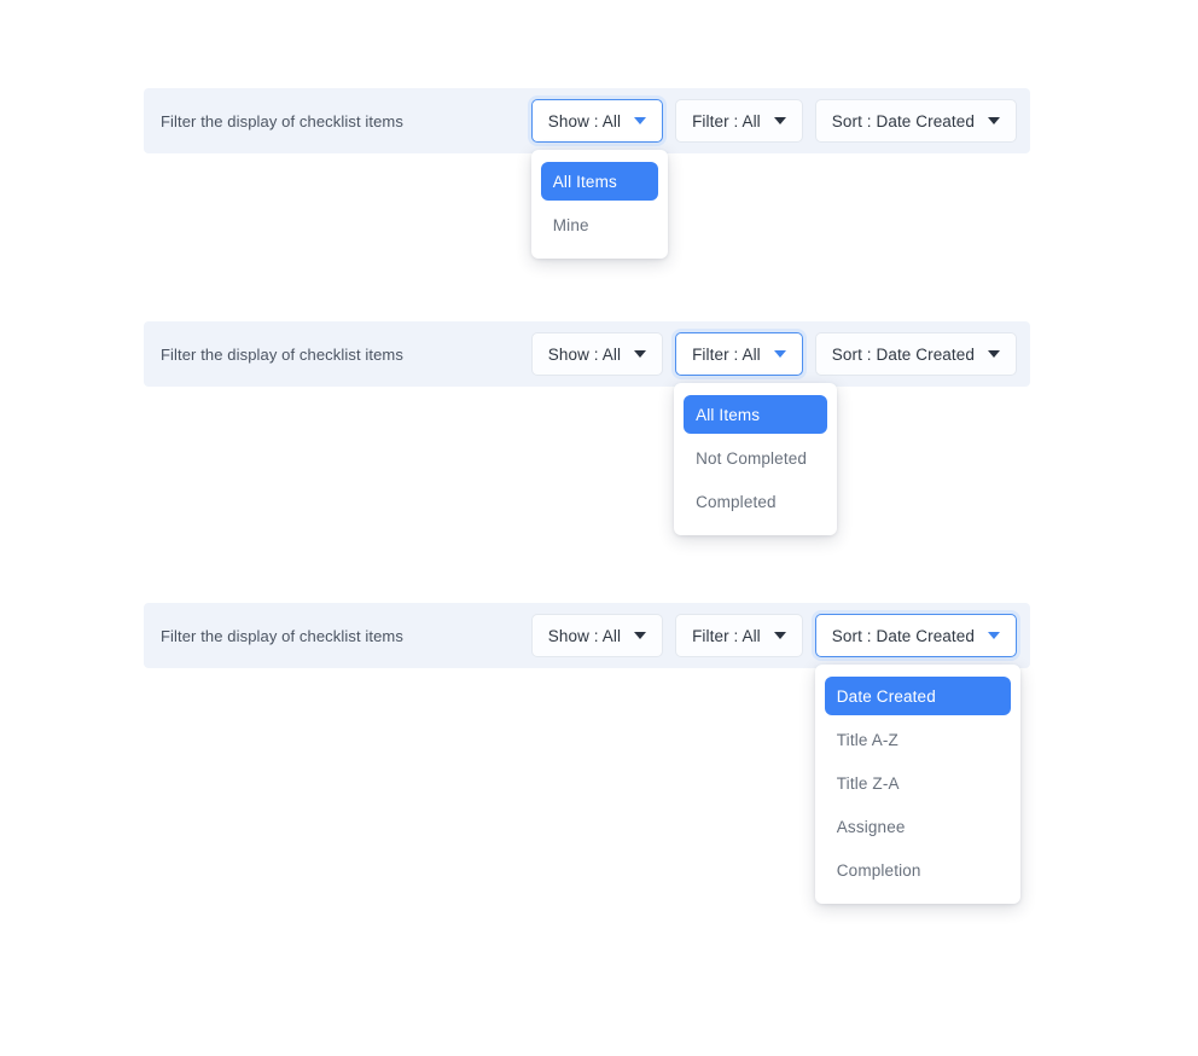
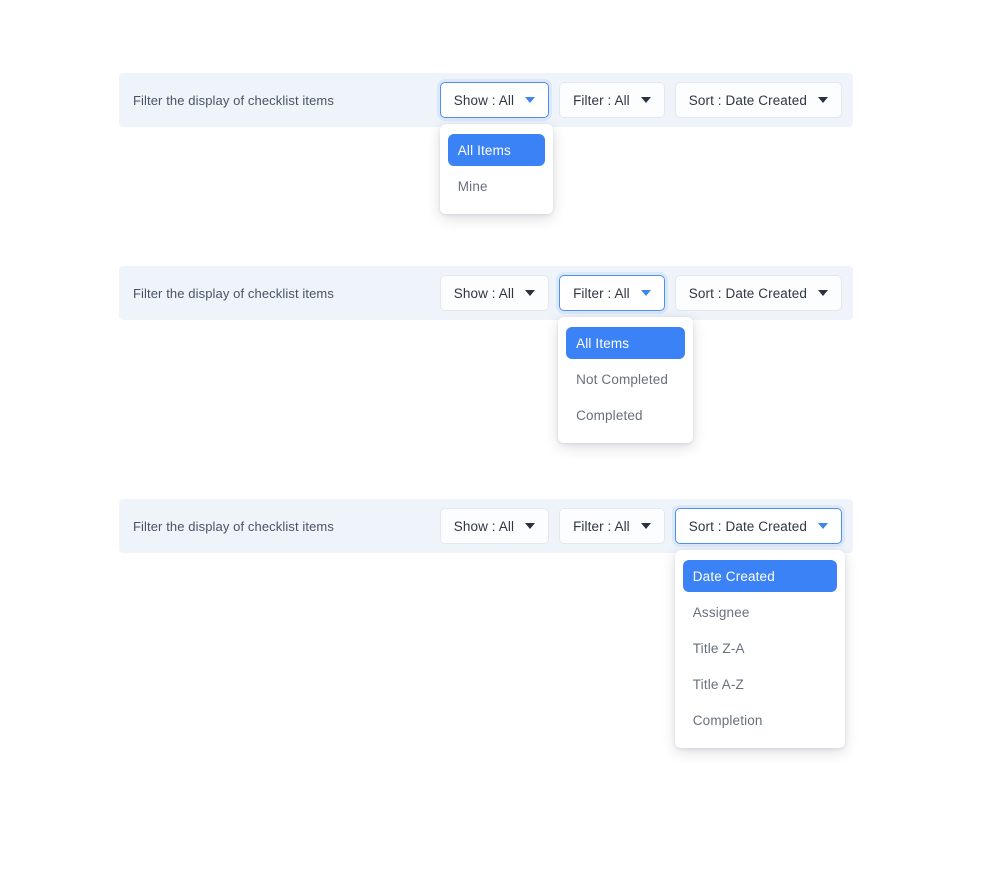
  Filter the display of checklist items
  Show : All
  All Items
  Mine
  Filter : All
  Sort : Date Created
  Filter the display of checklist items
  Show : All
  Filter : All
  All Items
  Not Completed
  Completed
  Sort : Date Created
  Filter the display of checklist items
  Show : All
  Filter : All
  Sort : Date Created
  Date Created
- Title A-Z
+ Assignee
  Title Z-A
- Assignee
+ Title A-Z
  Completion
